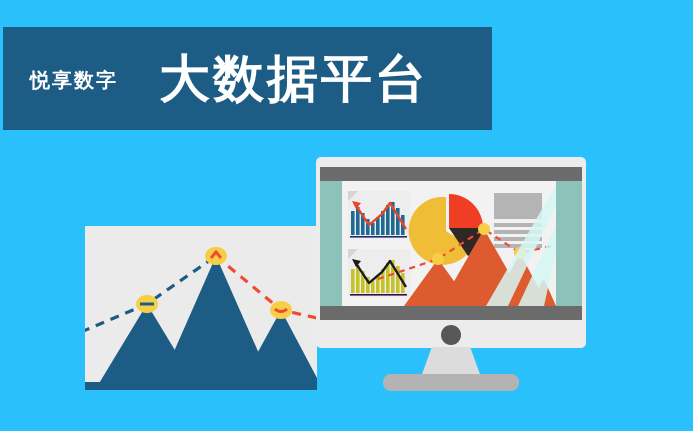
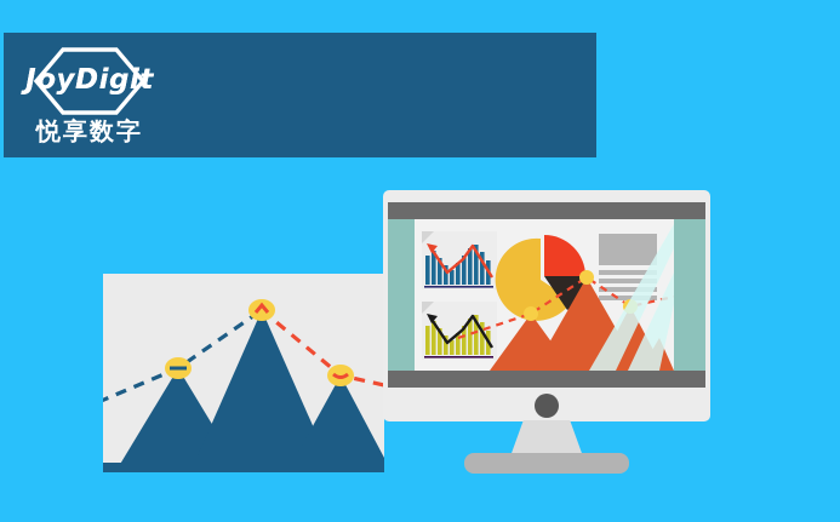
+ JoyDigit
  悦享数字
- 大数据平台
